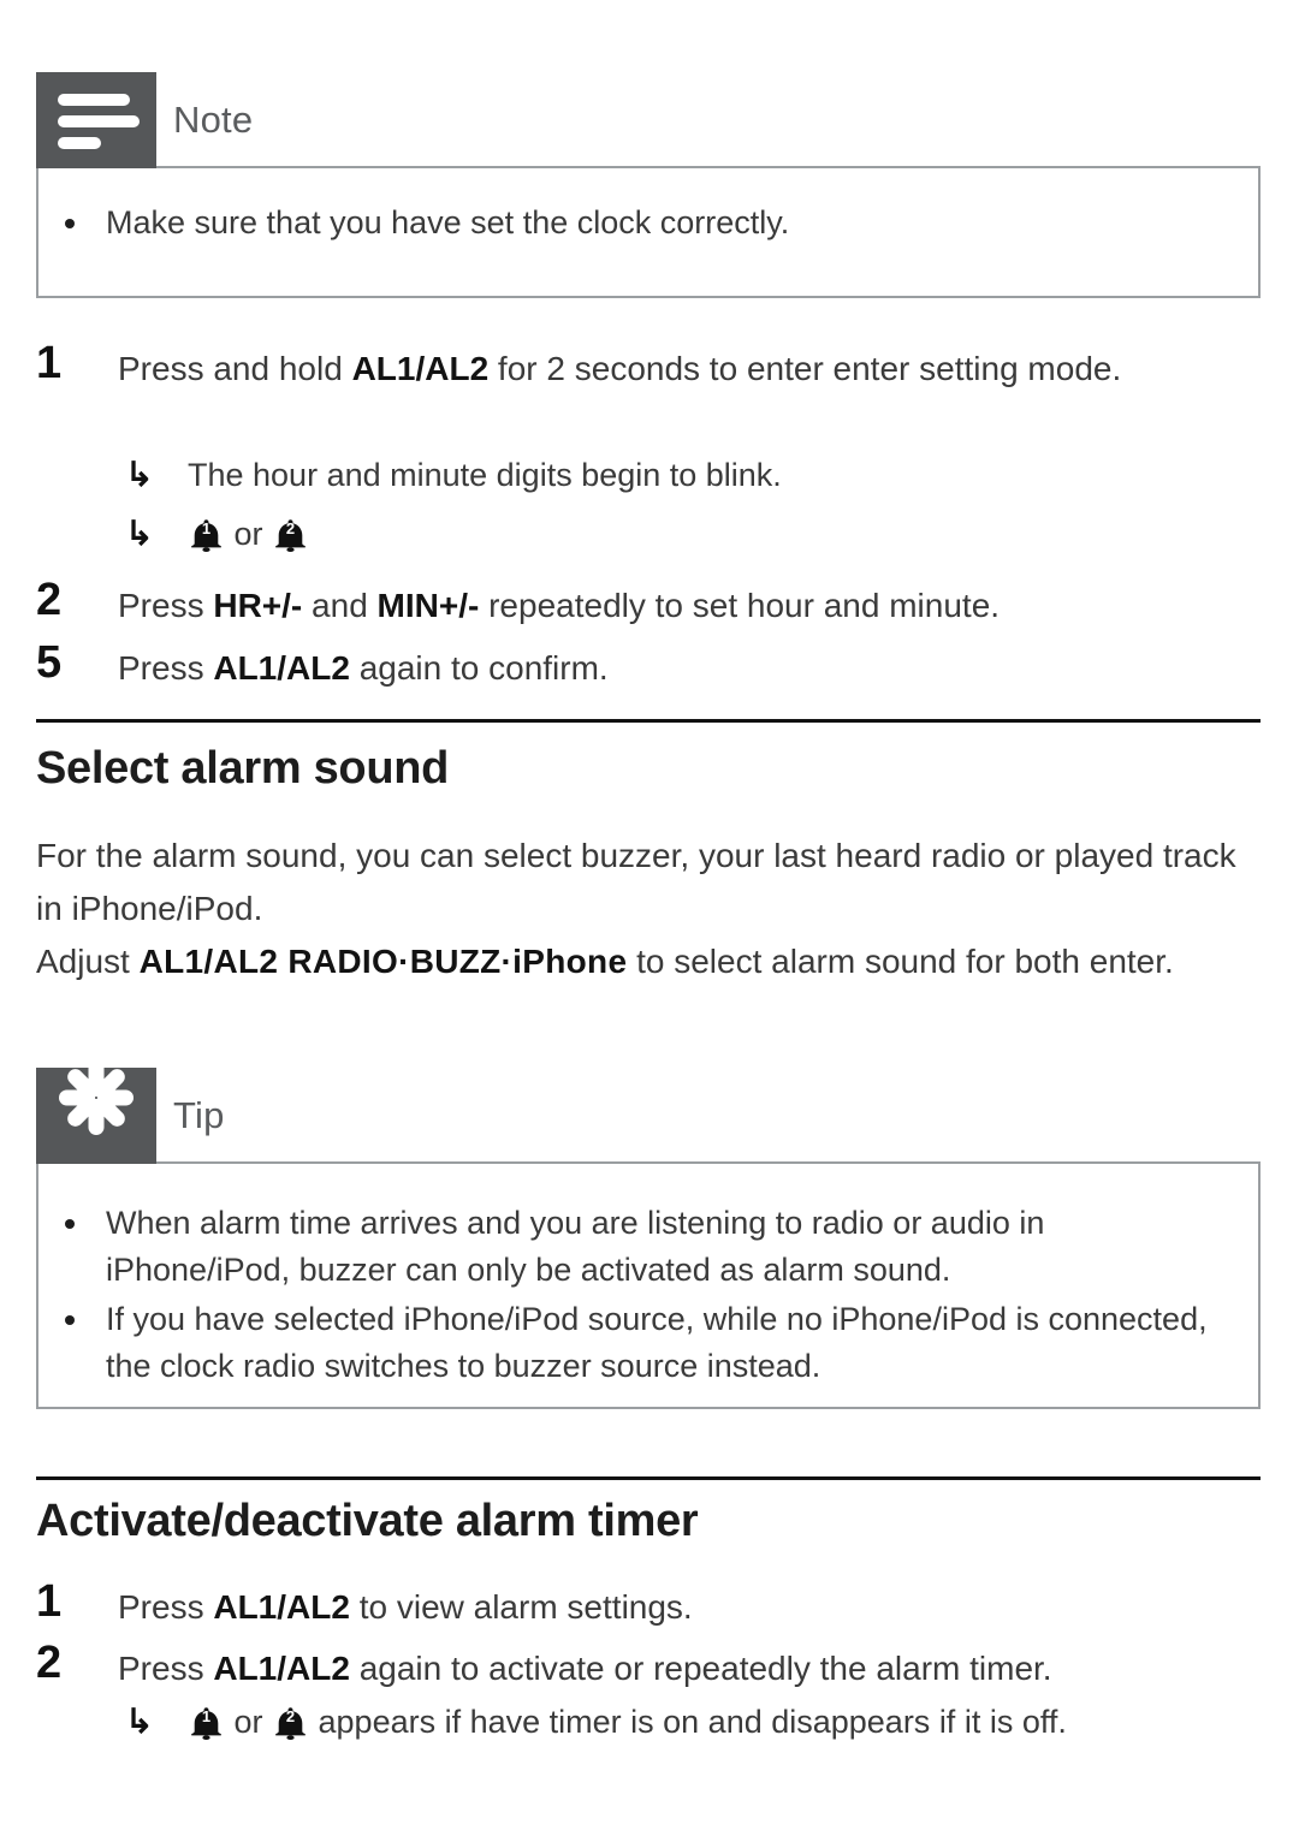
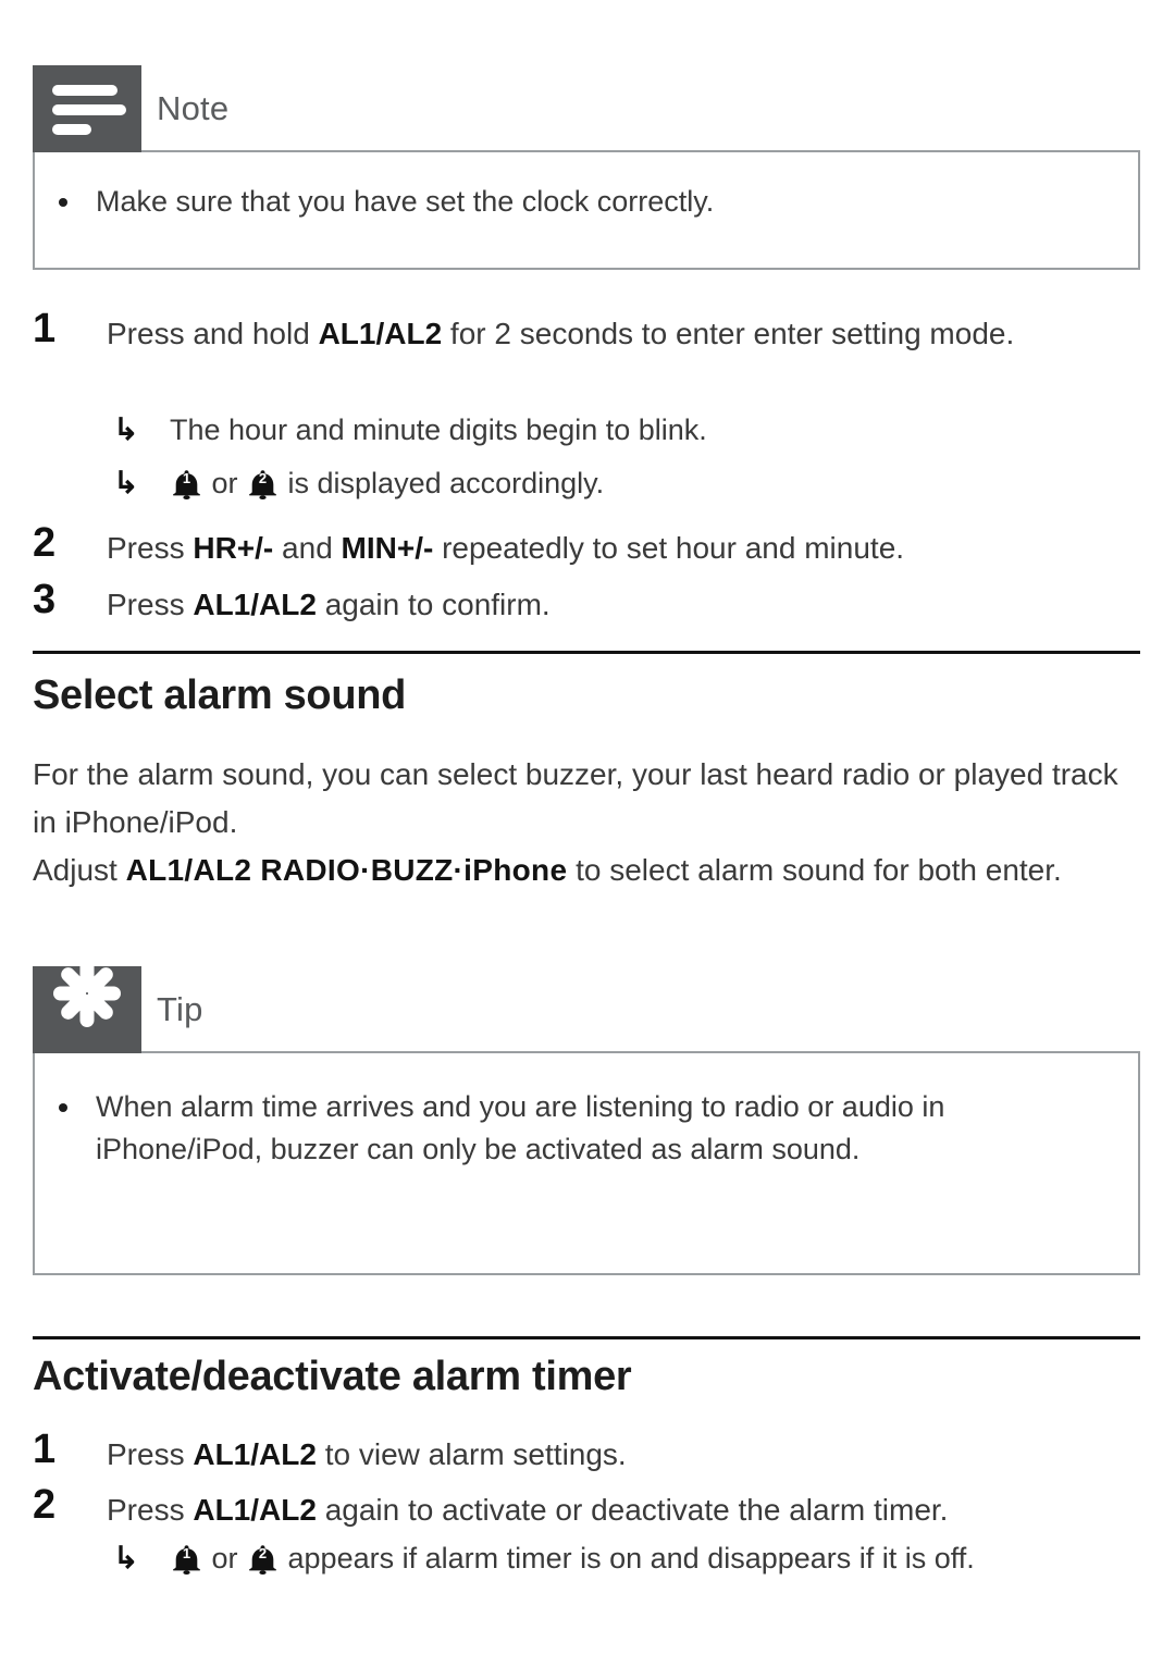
  Note
  Make sure that you have set the clock correctly.
  1
  Press and hold AL1/AL2 for 2 seconds to enter enter setting mode.
  ↳ The hour and minute digits begin to blink.
  ↳
  1
  or
  2
+ is displayed accordingly.
  2
  Press HR+/- and MIN+/- repeatedly to set hour and minute.
- 5
+ 3
  Press AL1/AL2 again to confirm.
  Select alarm sound
  For the alarm sound, you can select buzzer, your last heard radio or played track in iPhone/iPod.
  Adjust AL1/AL2 RADIO·BUZZ·iPhone to select alarm sound for both enter.
  Tip
  When alarm time arrives and you are listening to radio or audio in iPhone/iPod, buzzer can only be activated as alarm sound.
- If you have selected iPhone/iPod source, while no iPhone/iPod is connected, the clock radio switches to buzzer source instead.
  Activate/deactivate alarm timer
  1
  Press AL1/AL2 to view alarm settings.
  2
- Press AL1/AL2 again to activate or repeatedly the alarm timer.
+ Press AL1/AL2 again to activate or deactivate the alarm timer.
  ↳
  1
  or
  2
- appears if have timer is on and disappears if it is off.
+ appears if alarm timer is on and disappears if it is off.
